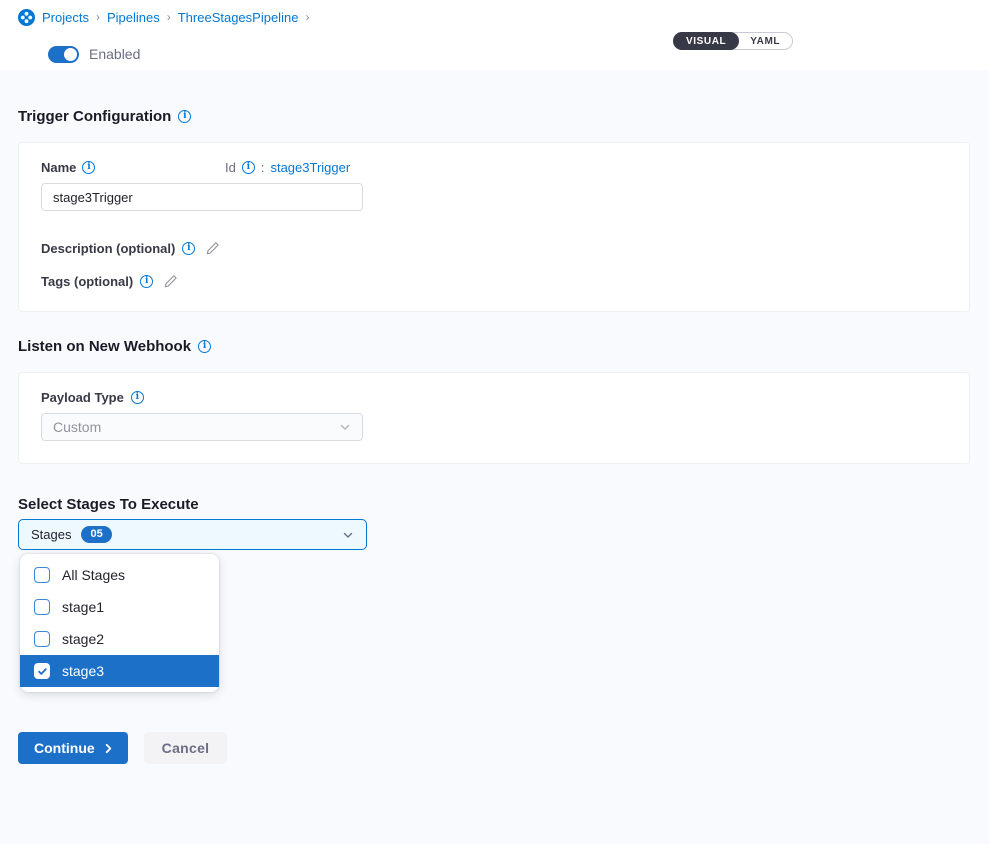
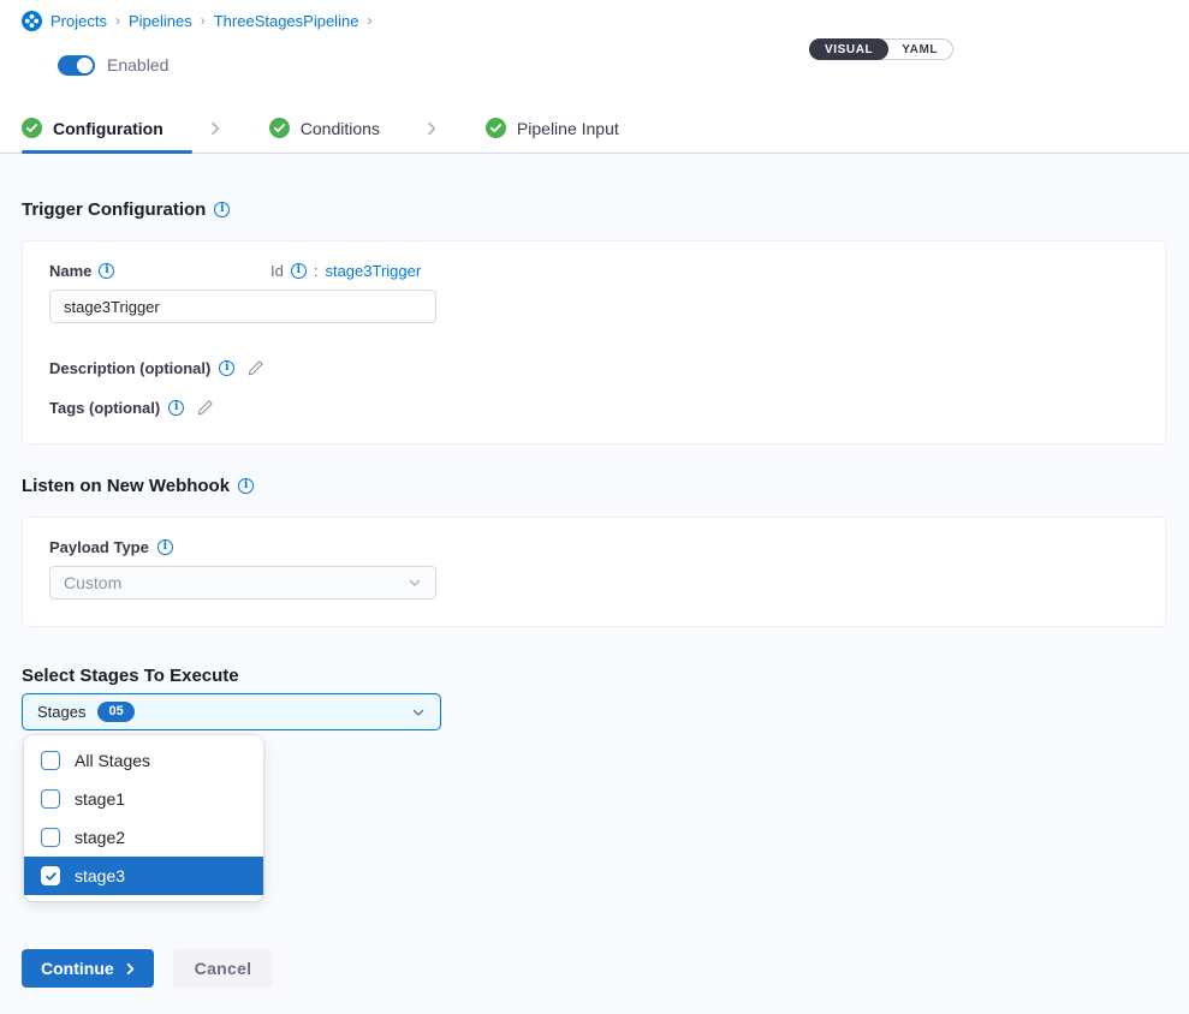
  Projects
  ›
  Pipelines
  ›
  ThreeStagesPipeline
  ›
  Enabled
  VISUAL
  YAML
+ Configuration
+ Conditions
+ Pipeline Input
  Trigger Configuration
  Name
  Id
  :
  stage3Trigger
  stage3Trigger
  Description (optional)
  Tags (optional)
  Listen on New Webhook
  Payload Type
  Custom
  Select Stages To Execute
  Stages
  05
  All Stages
  stage1
  stage2
  stage3
  Continue
  Cancel
